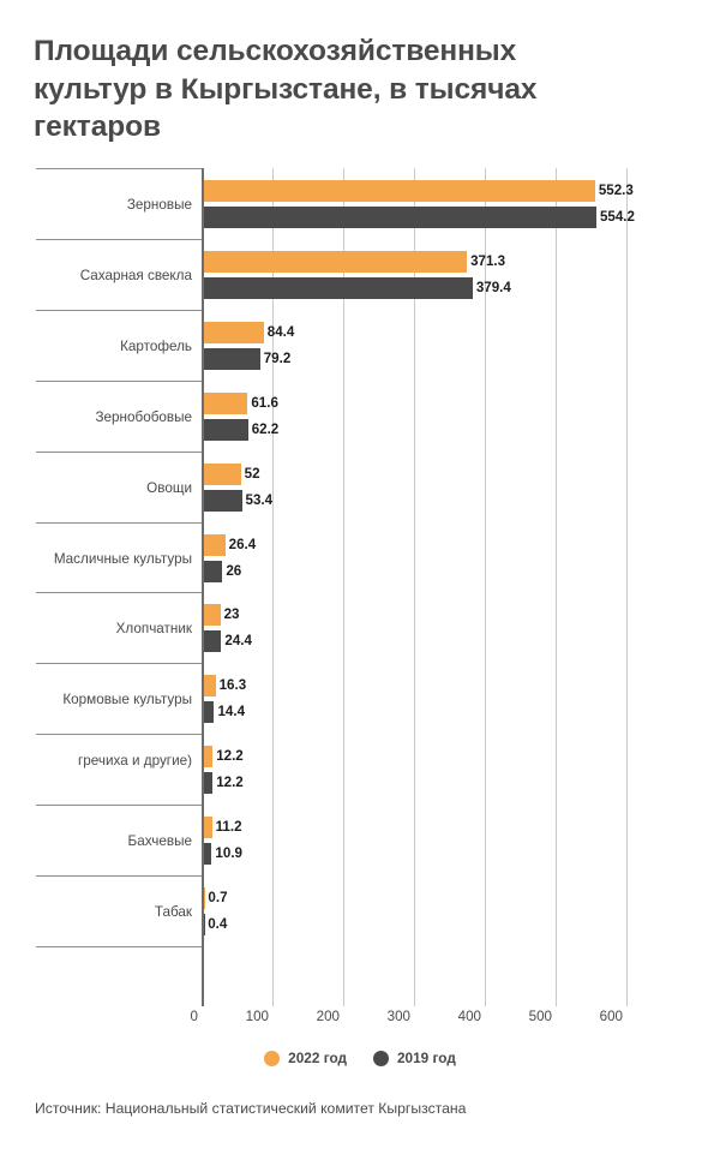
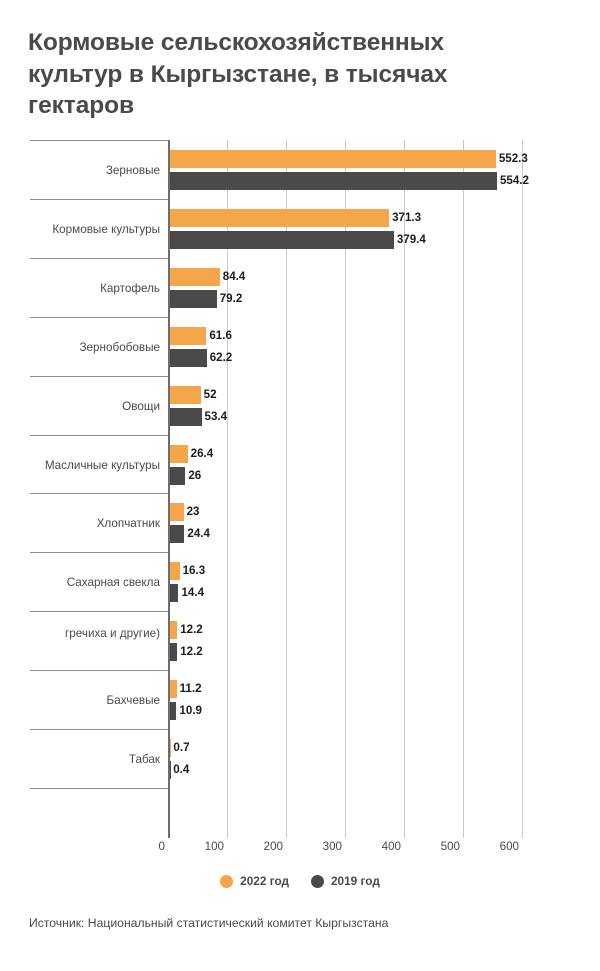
- Площади сельскохозяйственных культур в Кыргызстане, в тысячах гектаров
+ Кормовые сельскохозяйственных культур в Кыргызстане, в тысячах гектаров
  Зерновые
  552.3
  554.2
- Сахарная свекла
+ Кормовые культуры
  371.3
  379.4
  Картофель
  84.4
  79.2
  Зернобобовые
  61.6
  62.2
  Овощи
  52
  53.4
  Масличные культуры
  26.4
  26
  Хлопчатник
  23
  24.4
- Кормовые культуры
+ Сахарная свекла
  16.3
  14.4
  гречиха и другие)
  12.2
  12.2
  Бахчевые
  11.2
  10.9
  Табак
  0.7
  0.4
  0
  100
  200
  300
  400
  500
  600
  2022 год
  2019 год
  Источник: Национальный статистический комитет Кыргызстана
